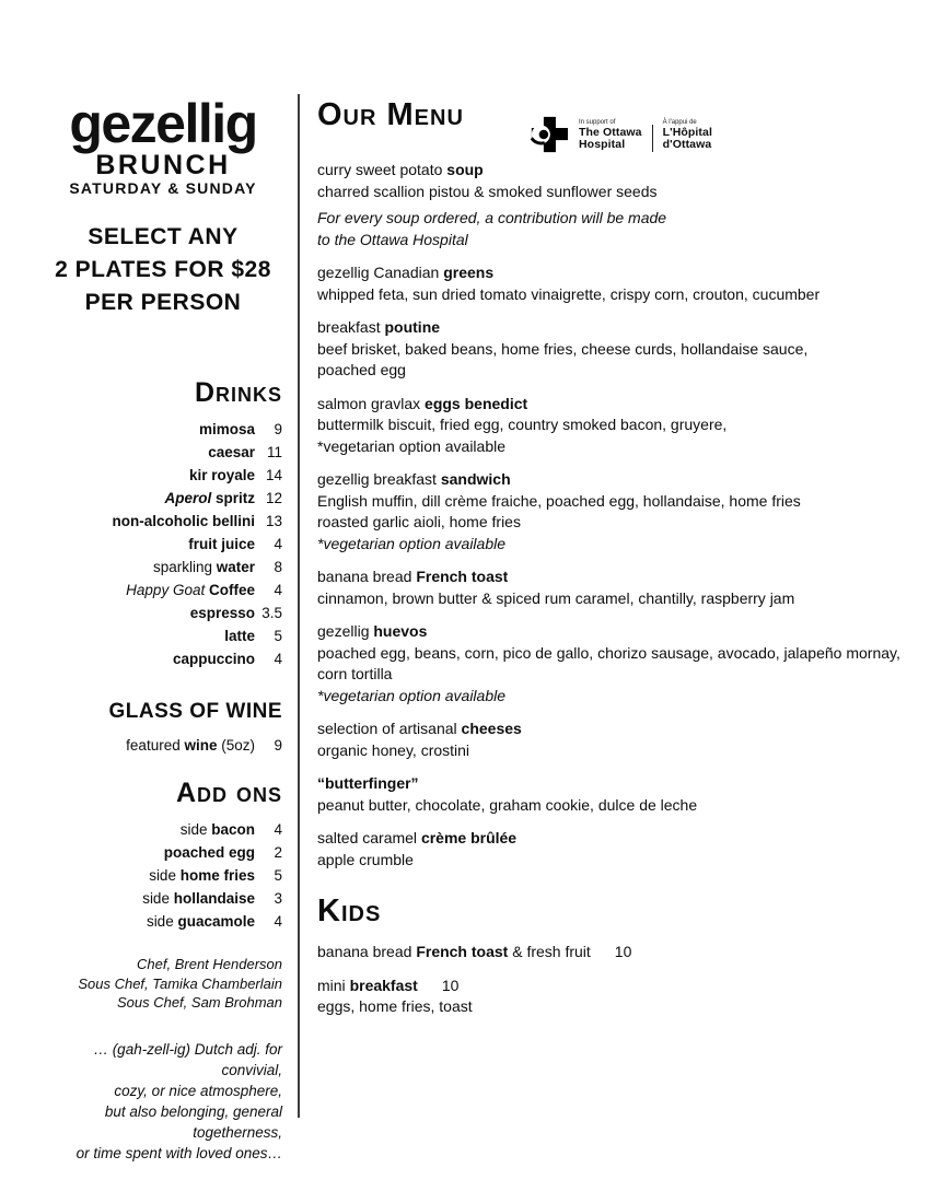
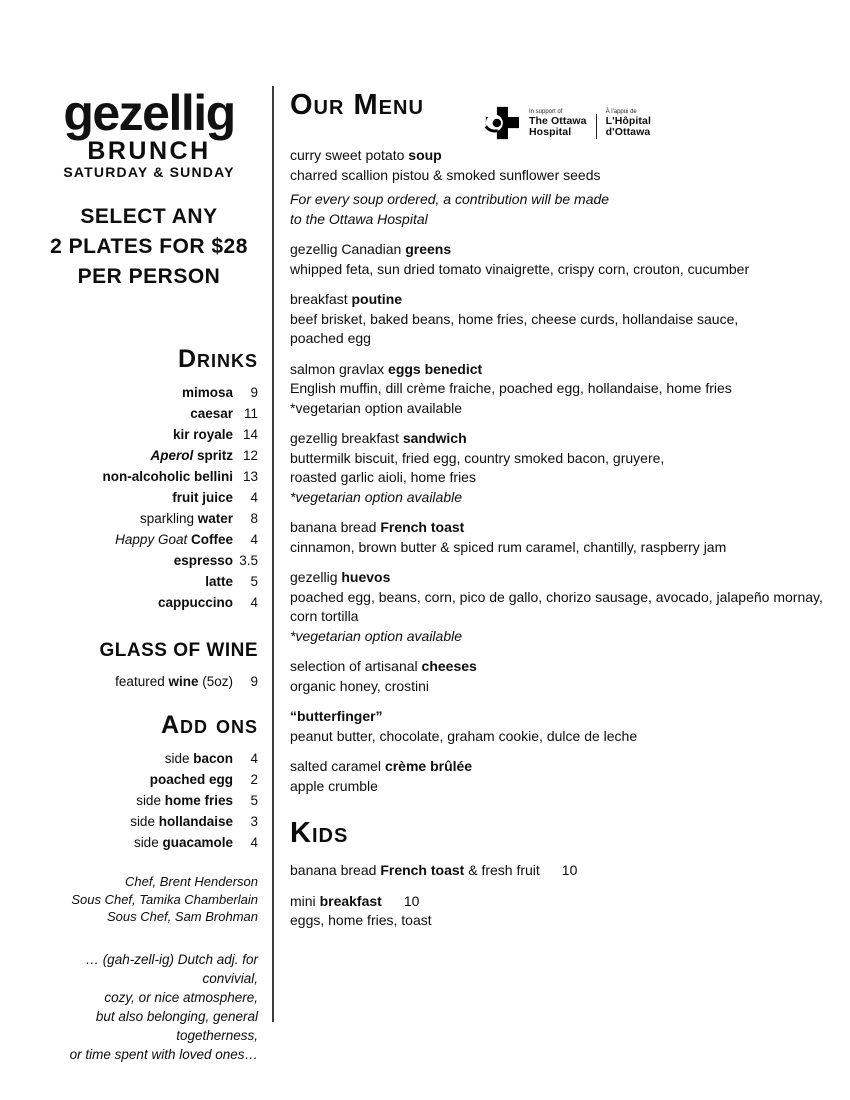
  gezellig
  BRUNCH
  SATURDAY & SUNDAY
  SELECT ANY
  2 PLATES FOR $28
  PER PERSON
  Drinks
  mimosa
  9
  caesar
  11
  kir royale
  14
  Aperol spritz
  12
  non-alcoholic bellini
  13
  fruit juice
  4
  sparkling water
  8
  Happy Goat Coffee
  4
  espresso
  3.5
  latte
  5
  cappuccino
  4
  GLASS OF WINE
  featured wine (5oz)
  9
  Add ons
  side bacon
  4
  poached egg
  2
  side home fries
  5
  side hollandaise
  3
  side guacamole
  4
  Chef, Brent Henderson
  Sous Chef, Tamika Chamberlain
  Sous Chef, Sam Brohman
  … (gah-zell-ig) Dutch adj. for convivial,
  cozy, or nice atmosphere,
  but also belonging, general togetherness,
  or time spent with loved ones…
  Our Menu
  The Ottawa
  Hospital
  L'Hôpital
  d'Ottawa
  curry sweet potato soup
  charred scallion pistou & smoked sunflower seeds
  For every soup ordered, a contribution will be made
  to the Ottawa Hospital
  gezellig Canadian greens
  whipped feta, sun dried tomato vinaigrette, crispy corn, crouton, cucumber
  breakfast poutine
  beef brisket, baked beans, home fries, cheese curds, hollandaise sauce,
  poached egg
  salmon gravlax eggs benedict
- buttermilk biscuit, fried egg, country smoked bacon, gruyere,
+ English muffin, dill crème fraiche, poached egg, hollandaise, home fries
  *vegetarian option available
  gezellig breakfast sandwich
- English muffin, dill crème fraiche, poached egg, hollandaise, home fries
+ buttermilk biscuit, fried egg, country smoked bacon, gruyere,
  roasted garlic aioli, home fries
  *vegetarian option available
  banana bread French toast
  cinnamon, brown butter & spiced rum caramel, chantilly, raspberry jam
  gezellig huevos
  poached egg, beans, corn, pico de gallo, chorizo sausage, avocado, jalapeño mornay,
  corn tortilla
  *vegetarian option available
  selection of artisanal cheeses
  organic honey, crostini
  “butterfinger”
  peanut butter, chocolate, graham cookie, dulce de leche
  salted caramel crème brûlée
  apple crumble
  Kids
  banana bread French toast & fresh fruit 10
  mini breakfast 10
  eggs, home fries, toast
